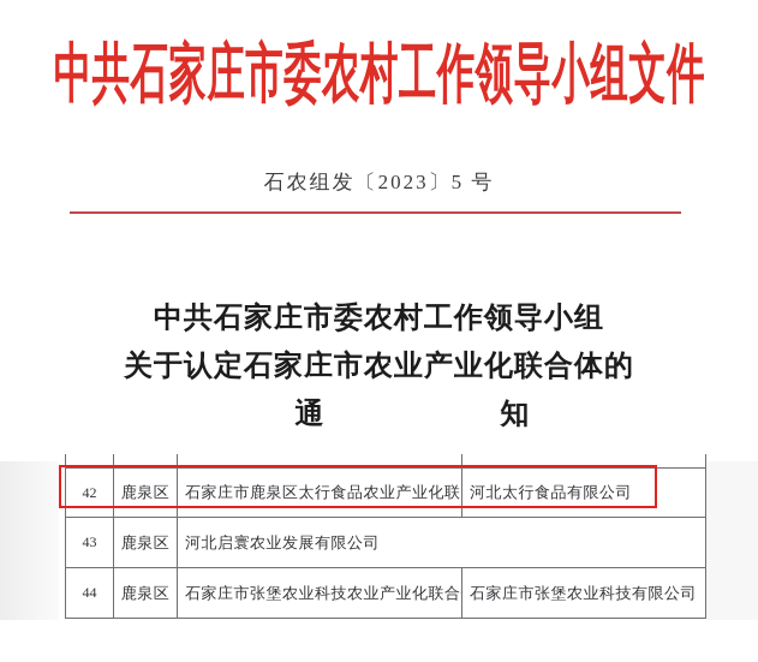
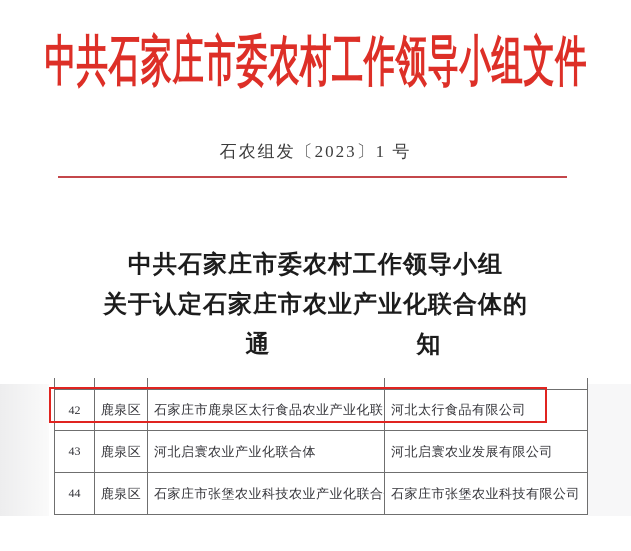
  中共石家庄市委农村工作领导小组文件
- 石农组发〔2023〕5 号
+ 石农组发〔2023〕1 号
  中共石家庄市委农村工作领导小组
  关于认定石家庄市农业产业化联合体的
  通
  知
  42
  鹿泉区
  石家庄市鹿泉区太行食品农业产业化联
  河北太行食品有限公司
  43
  鹿泉区
+ 河北启寰农业产业化联合体
  河北启寰农业发展有限公司
  44
  鹿泉区
  石家庄市张堡农业科技农业产业化联合
  石家庄市张堡农业科技有限公司
